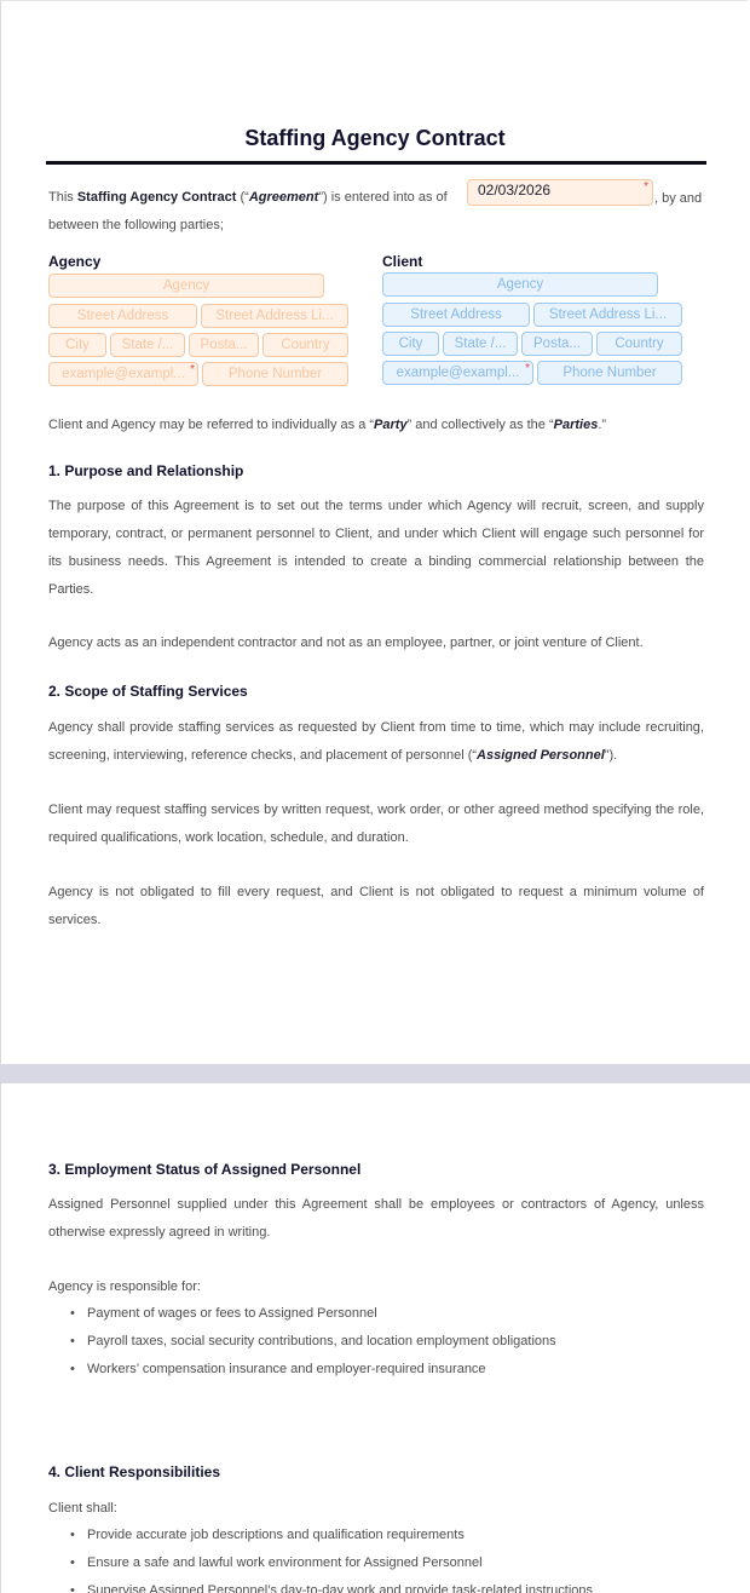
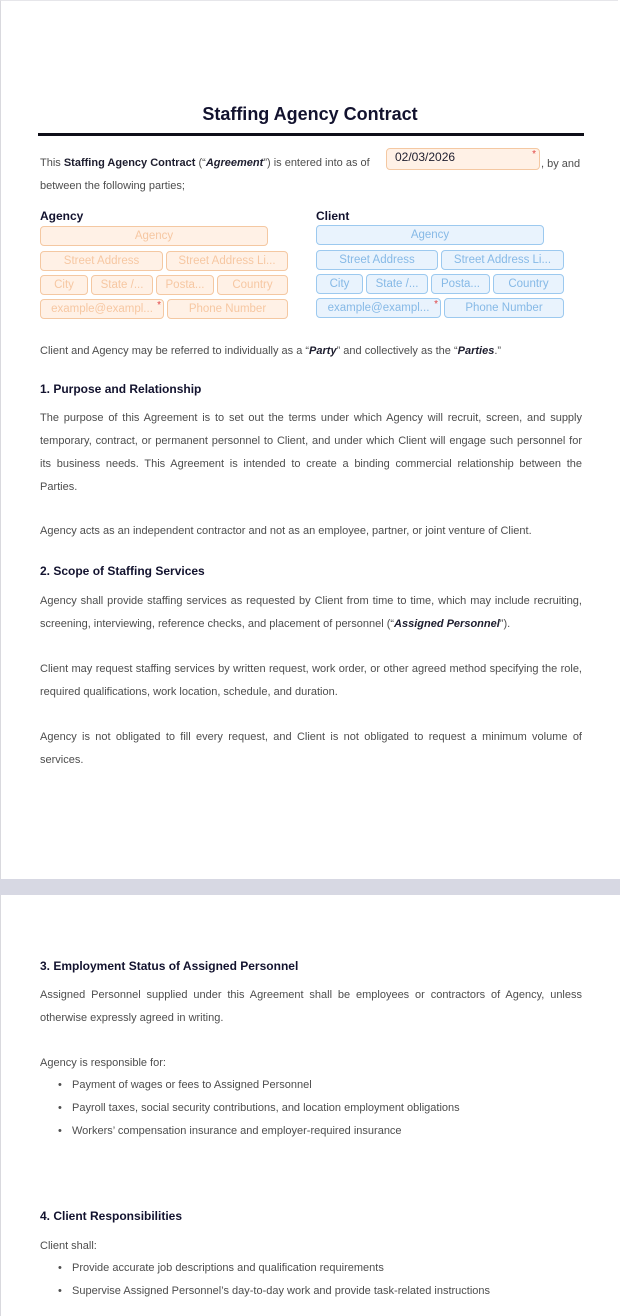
  Staffing Agency Contract
  This Staffing Agency Contract (“Agreement”) is entered into as of
  02/03/2026
  *
  , by and
  between the following parties;
  Agency
  Agency
  Street Address
  Street Address Li...
  City
  State /...
  Posta...
  Country
  example@exampl...
  *
  Phone Number
  Client
  Agency
  Street Address
  Street Address Li...
  City
  State /...
  Posta...
  Country
  example@exampl...
  *
  Phone Number
  Client and Agency may be referred to individually as a “Party” and collectively as the “Parties.”
  1. Purpose and Relationship
  The purpose of this Agreement is to set out the terms under which Agency will recruit, screen, and supply temporary, contract, or permanent personnel to Client, and under which Client will engage such personnel for its business needs. This Agreement is intended to create a binding commercial relationship between the Parties.
  Agency acts as an independent contractor and not as an employee, partner, or joint venture of Client.
  2. Scope of Staffing Services
  Agency shall provide staffing services as requested by Client from time to time, which may include recruiting, screening, interviewing, reference checks, and placement of personnel (“Assigned Personnel”).
  Client may request staffing services by written request, work order, or other agreed method specifying the role, required qualifications, work location, schedule, and duration.
  Agency is not obligated to fill every request, and Client is not obligated to request a minimum volume of services.
  3. Employment Status of Assigned Personnel
  Assigned Personnel supplied under this Agreement shall be employees or contractors of Agency, unless otherwise expressly agreed in writing.
  Agency is responsible for:
  Payment of wages or fees to Assigned Personnel
  Payroll taxes, social security contributions, and location employment obligations
  Workers’ compensation insurance and employer-required insurance
  4. Client Responsibilities
  Client shall:
  Provide accurate job descriptions and qualification requirements
- Ensure a safe and lawful work environment for Assigned Personnel
  Supervise Assigned Personnel’s day-to-day work and provide task-related instructions
